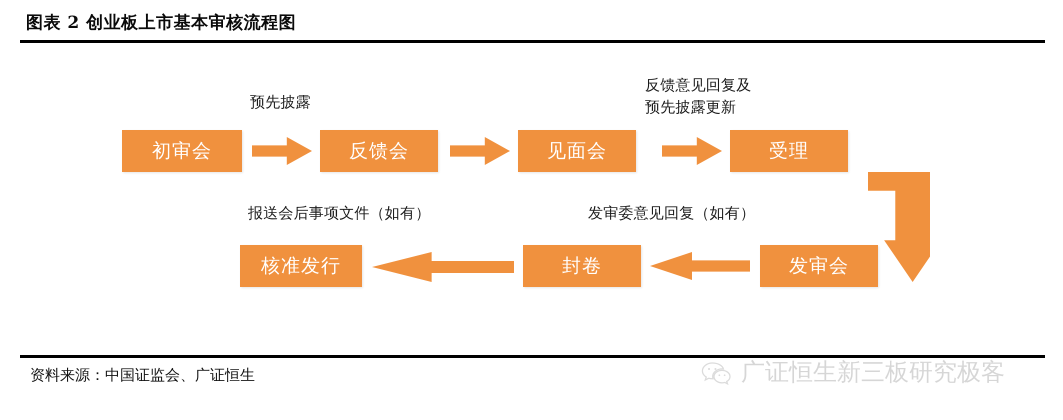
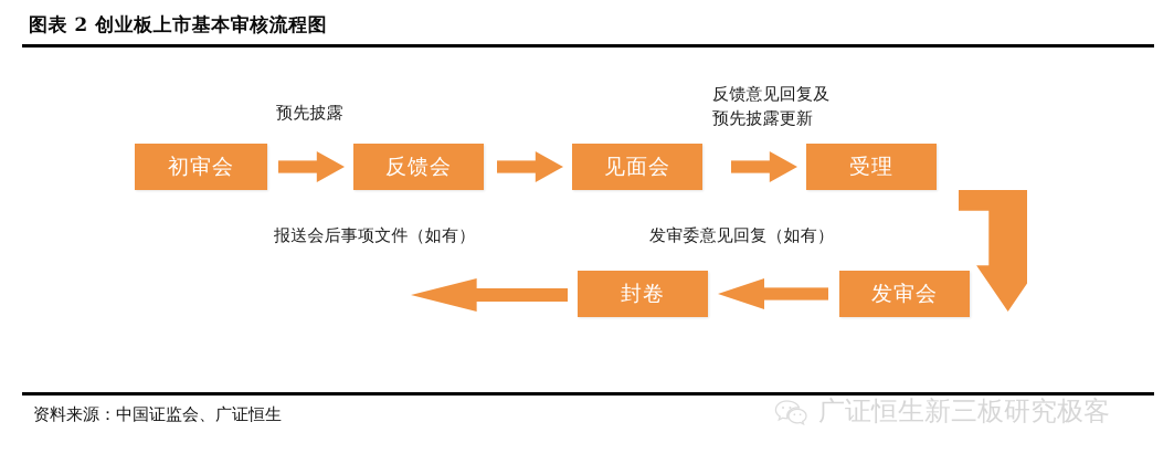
  图表 2 创业板上市基本审核流程图
  初审会
  反馈会
  见面会
  受理
  预先披露
  反馈意见回复及
  预先披露更新
  发审会
  封卷
- 核准发行
  报送会后事项文件（如有）
  发审委意见回复（如有）
  资料来源：中国证监会、广证恒生
  广证恒生新三板研究极客
